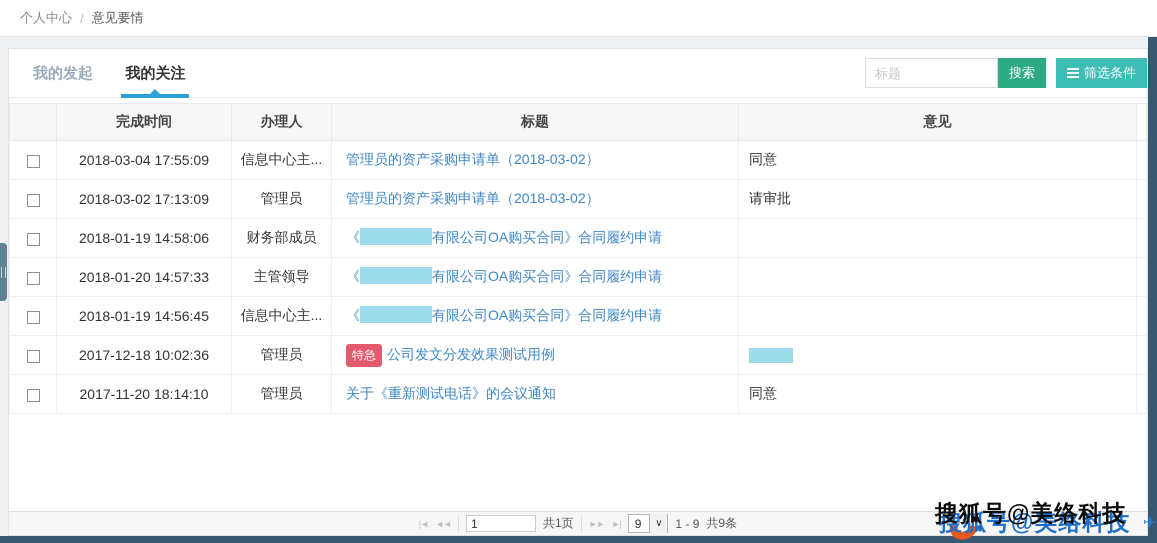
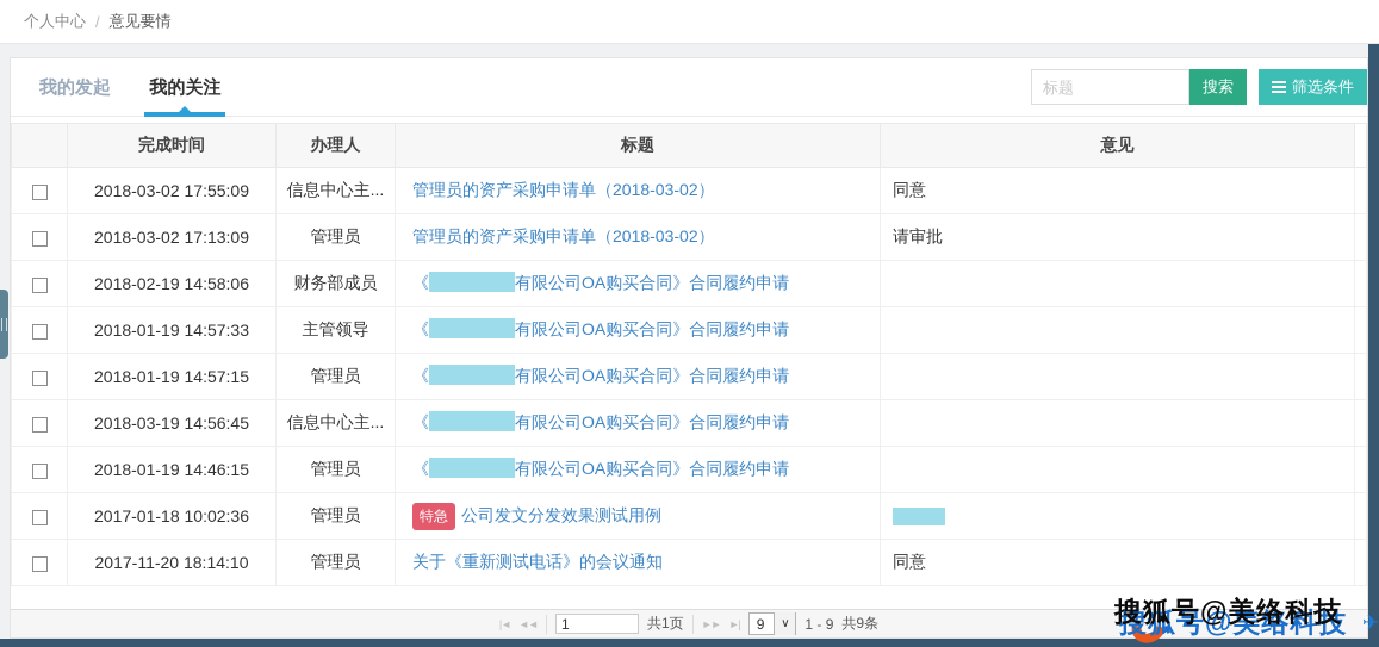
  个人中心
  /
  意见要情
  我的发起 我的关注
  标题
  搜索
  筛选条件
  	完成时间	办理人	标题	意见
- 	2018-03-04 17:55:09	信息中心主...	管理员的资产采购申请单（2018-03-02）	同意
+ 	2018-03-02 17:55:09	信息中心主...	管理员的资产采购申请单（2018-03-02）	同意
  	2018-03-02 17:13:09	管理员	管理员的资产采购申请单（2018-03-02）	请审批
- 	2018-01-19 14:58:06	财务部成员	《 有限公司OA购买合同》合同履约申请
+ 	2018-02-19 14:58:06	财务部成员	《 有限公司OA购买合同》合同履约申请
- 	2018-01-20 14:57:33	主管领导	《 有限公司OA购买合同》合同履约申请
+ 	2018-01-19 14:57:33	主管领导	《 有限公司OA购买合同》合同履约申请
+ 	2018-01-19 14:57:15	管理员	《 有限公司OA购买合同》合同履约申请
- 	2018-01-19 14:56:45	信息中心主...	《 有限公司OA购买合同》合同履约申请
+ 	2018-03-19 14:56:45	信息中心主...	《 有限公司OA购买合同》合同履约申请
+ 	2018-01-19 14:46:15	管理员	《 有限公司OA购买合同》合同履约申请
- 	2017-12-18 10:02:36	管理员	特急 公司发文分发效果测试用例
+ 	2017-01-18 10:02:36	管理员	特急 公司发文分发效果测试用例
  	2017-11-20 18:14:10	管理员	关于《重新测试电话》的会议通知	同意
  |◄
  ◄◄
  1
  共1页
  ►►
  ►|
  9
  ∨
  1 - 9
  共9条
  搜狐号@美络科技
  搜狐号@美络科技
  ✈
